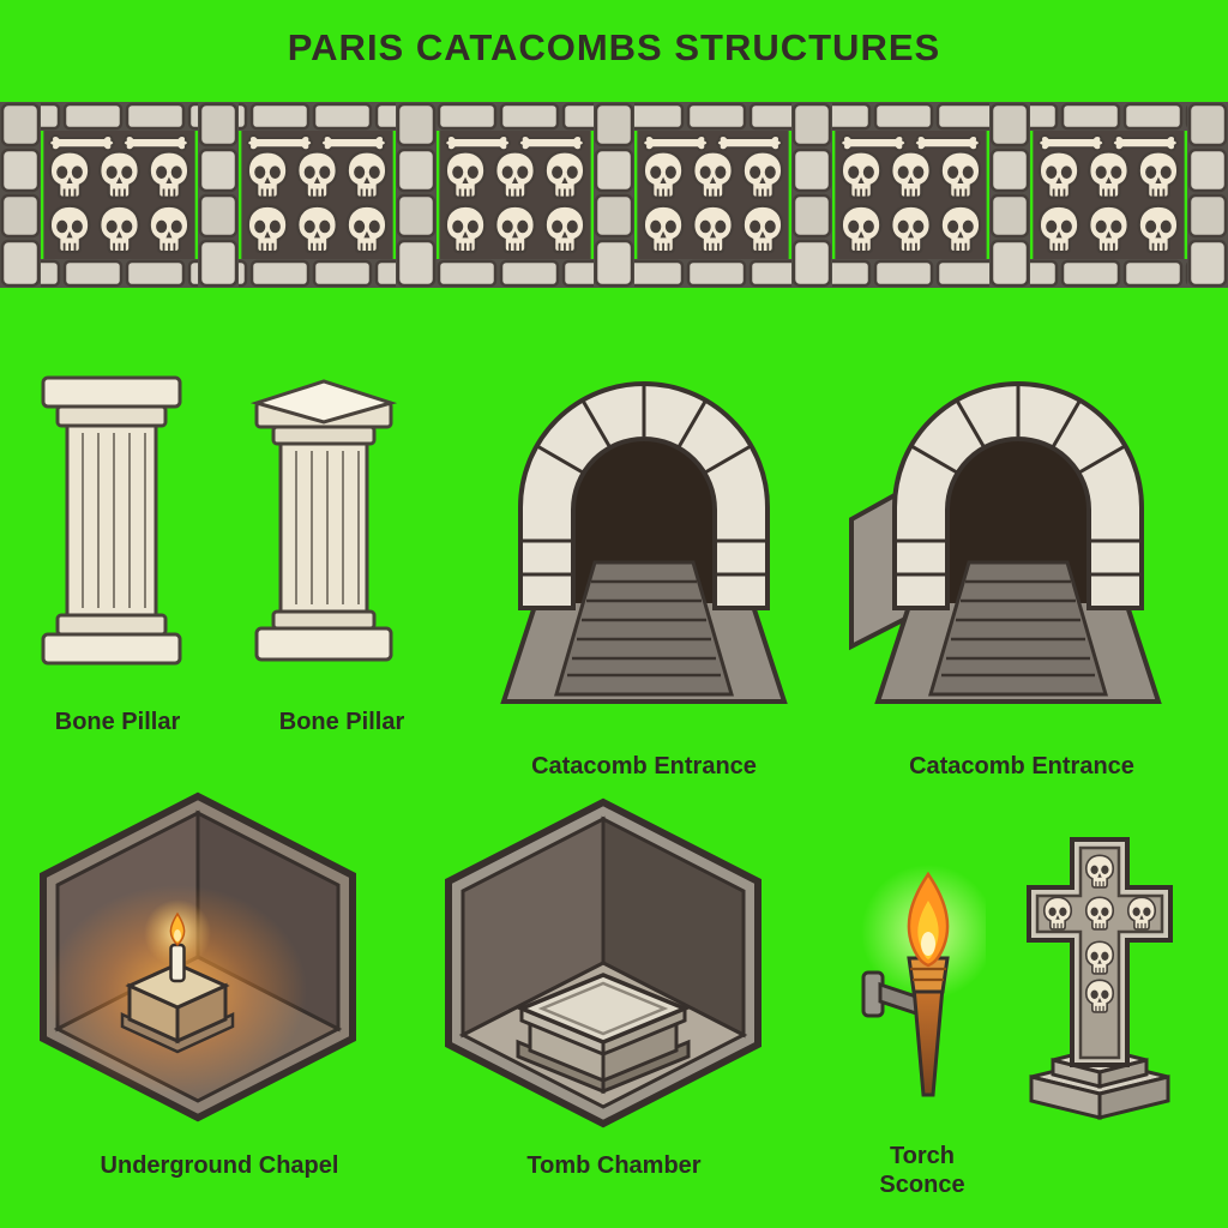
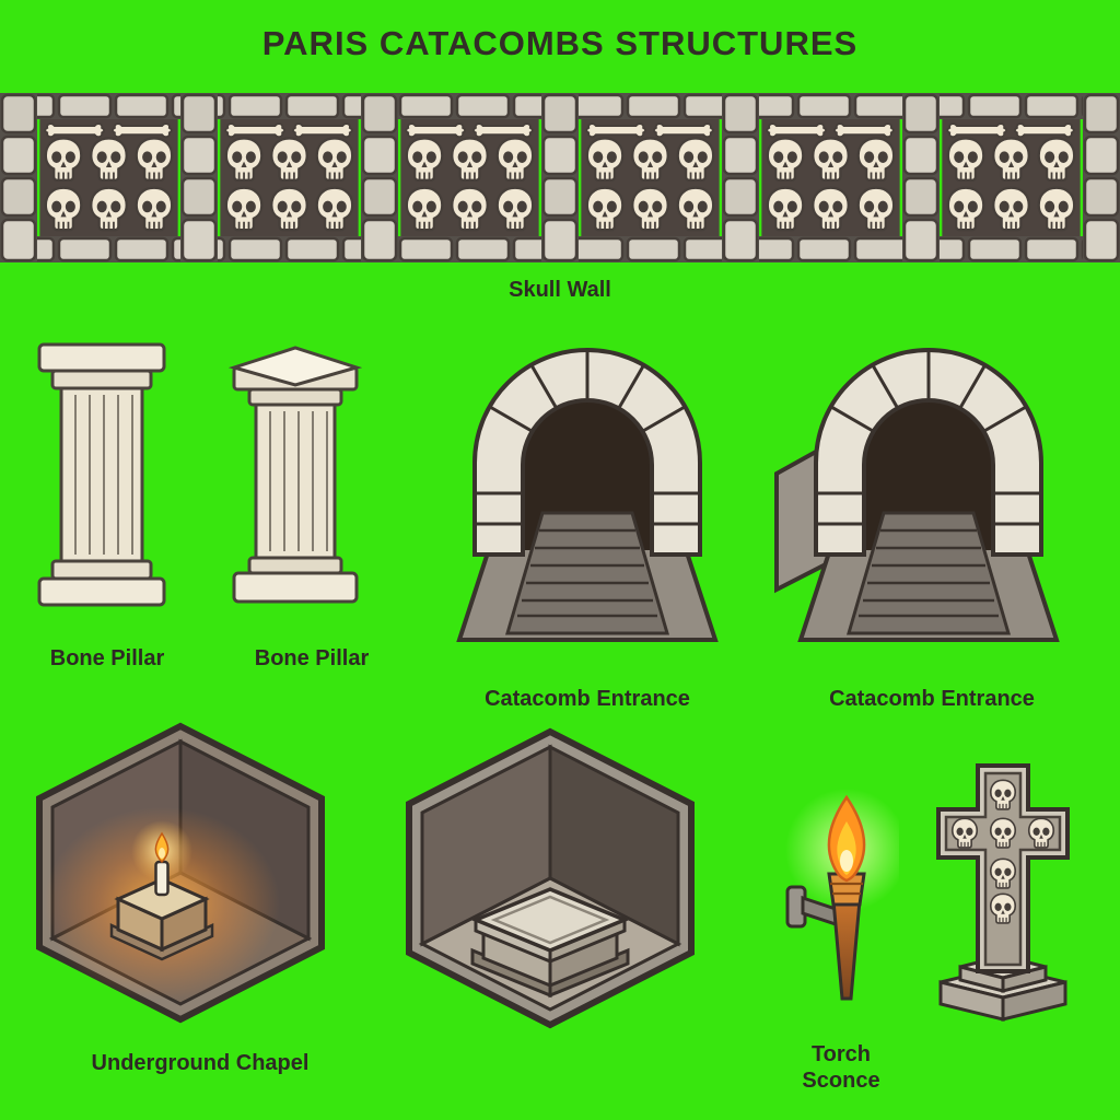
  PARIS CATACOMBS STRUCTURES
+ Skull Wall
  Bone Pillar
  Bone Pillar
  Catacomb Entrance
  Catacomb Entrance
  Underground Chapel
- Tomb Chamber
  Torch Sconce
